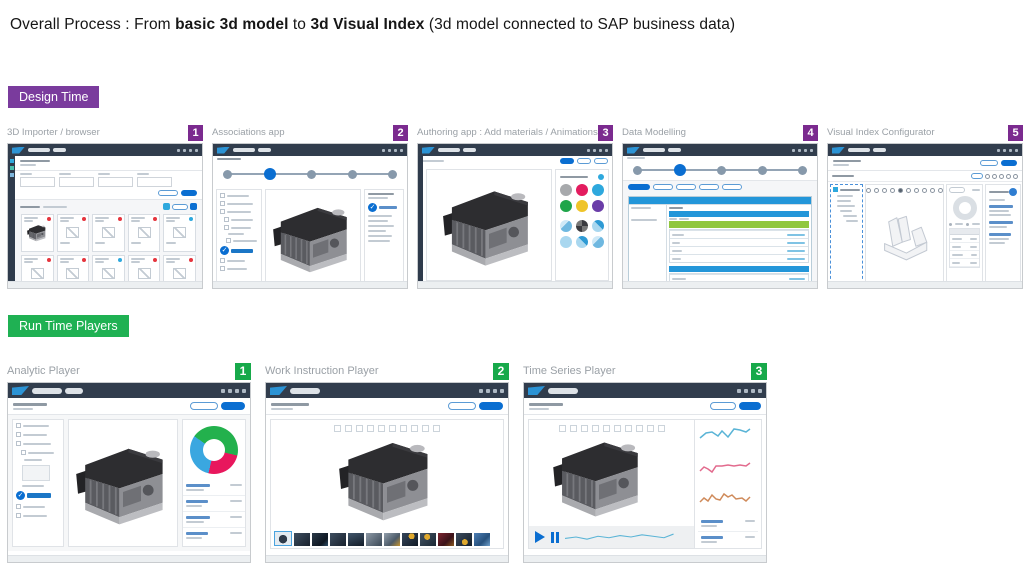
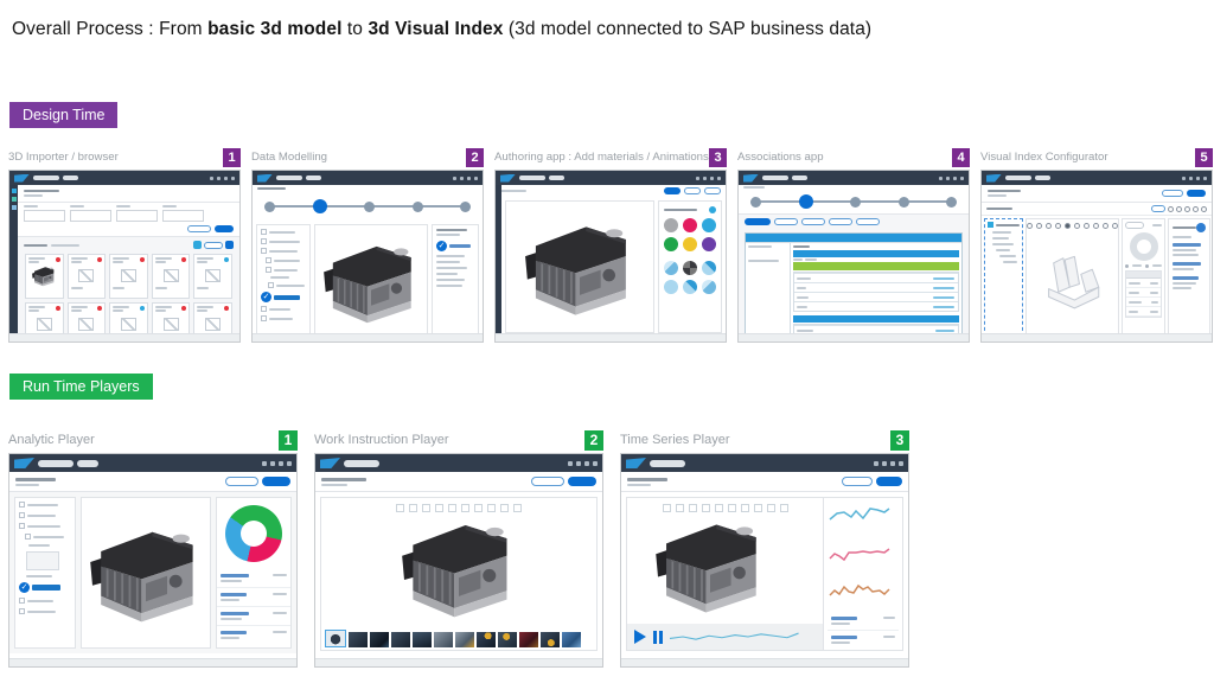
  Overall Process : From basic 3d model to 3d Visual Index (3d model connected to SAP business data)
  Design Time
  Run Time Players
  3D Importer / browser
  1
- Associations app
+ Data Modelling
  2
  Authoring app : Add materials / Animations
  3
- Data Modelling
+ Associations app
  4
  Visual Index Configurator
  5
  Analytic Player
  1
  Work Instruction Player
  2
  Time Series Player
  3
